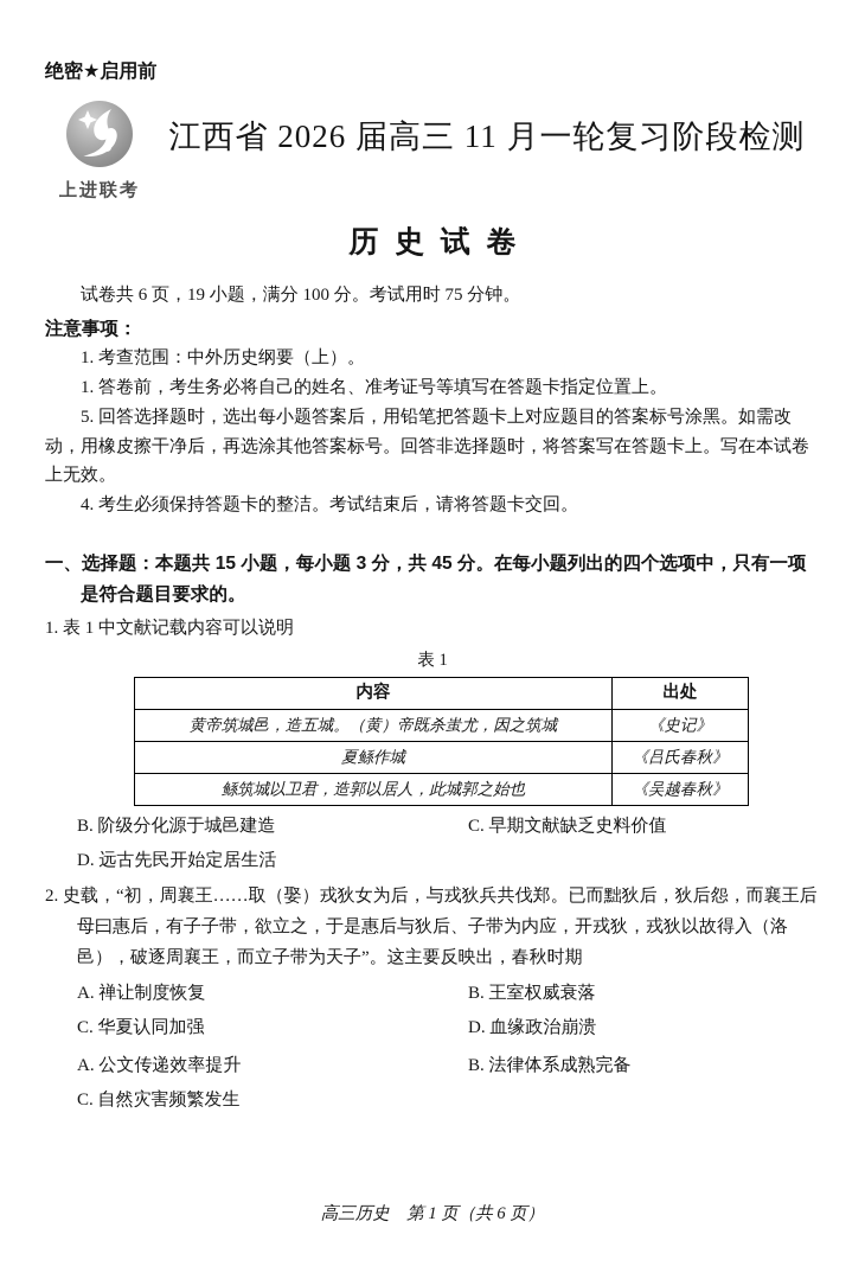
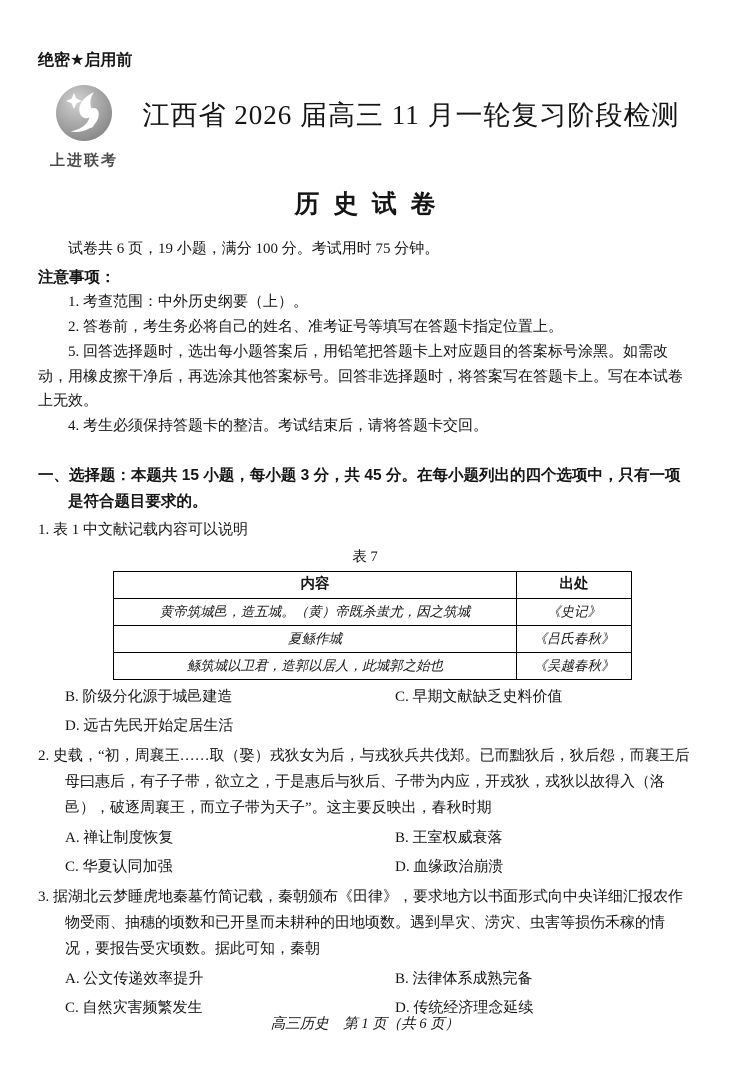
  绝密★启用前
  上进联考
  江西省 2026 届高三 11 月一轮复习阶段检测
  历史试卷
  试卷共 6 页，19 小题，满分 100 分。考试用时 75 分钟。
  注意事项：
  1. 考查范围：中外历史纲要（上）。
- 1. 答卷前，考生务必将自己的姓名、准考证号等填写在答题卡指定位置上。
+ 2. 答卷前，考生务必将自己的姓名、准考证号等填写在答题卡指定位置上。
  5. 回答选择题时，选出每小题答案后，用铅笔把答题卡上对应题目的答案标号涂黑。如需改动，用橡皮擦干净后，再选涂其他答案标号。回答非选择题时，将答案写在答题卡上。写在本试卷上无效。
  4. 考生必须保持答题卡的整洁。考试结束后，请将答题卡交回。
  一、选择题：本题共 15 小题，每小题 3 分，共 45 分。在每小题列出的四个选项中，只有一项是符合题目要求的。
  1. 表 1 中文献记载内容可以说明
- 表 1
+ 表 7
  内容	出处
  黄帝筑城邑，造五城。（黄）帝既杀蚩尤，因之筑城	《史记》
  夏鲧作城	《吕氏春秋》
  鲧筑城以卫君，造郭以居人，此城郭之始也	《吴越春秋》
  B. 阶级分化源于城邑建造
  C. 早期文献缺乏史料价值
  D. 远古先民开始定居生活
  2. 史载，“初，周襄王……取（娶）戎狄女为后，与戎狄兵共伐郑。已而黜狄后，狄后怨，而襄王后母曰惠后，有子子带，欲立之，于是惠后与狄后、子带为内应，开戎狄，戎狄以故得入（洛邑），破逐周襄王，而立子带为天子”。这主要反映出，春秋时期
  A. 禅让制度恢复
  B. 王室权威衰落
  C. 华夏认同加强
  D. 血缘政治崩溃
+ 3. 据湖北云梦睡虎地秦墓竹简记载，秦朝颁布《田律》，要求地方以书面形式向中央详细汇报农作物受雨、抽穗的顷数和已开垦而未耕种的田地顷数。遇到旱灾、涝灾、虫害等损伤禾稼的情况，要报告受灾顷数。据此可知，秦朝
  A. 公文传递效率提升
  B. 法律体系成熟完备
  C. 自然灾害频繁发生
+ D. 传统经济理念延续
  高三历史 第 1 页（共 6 页）
